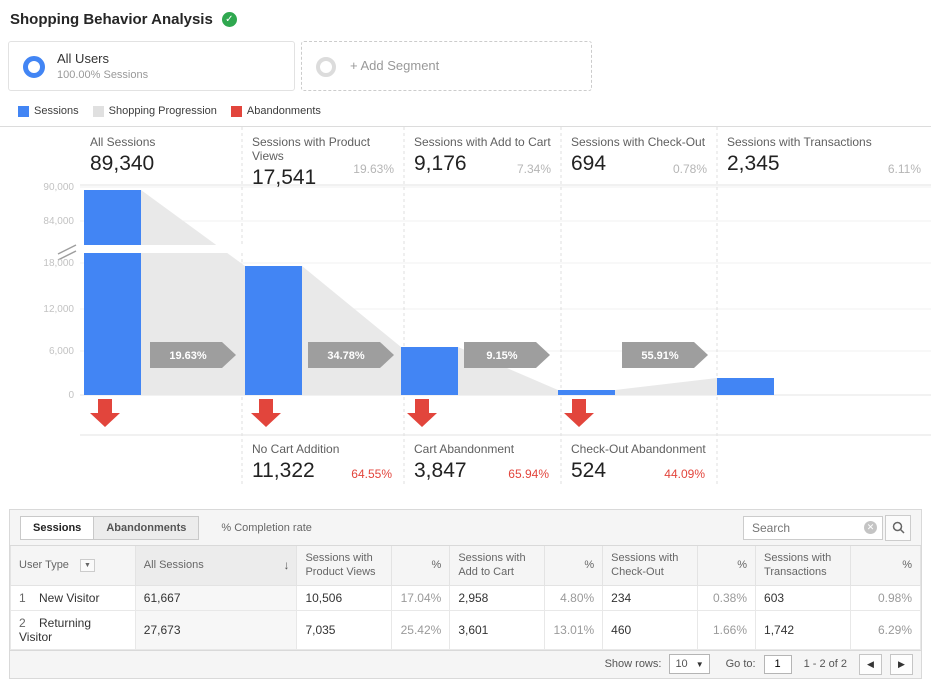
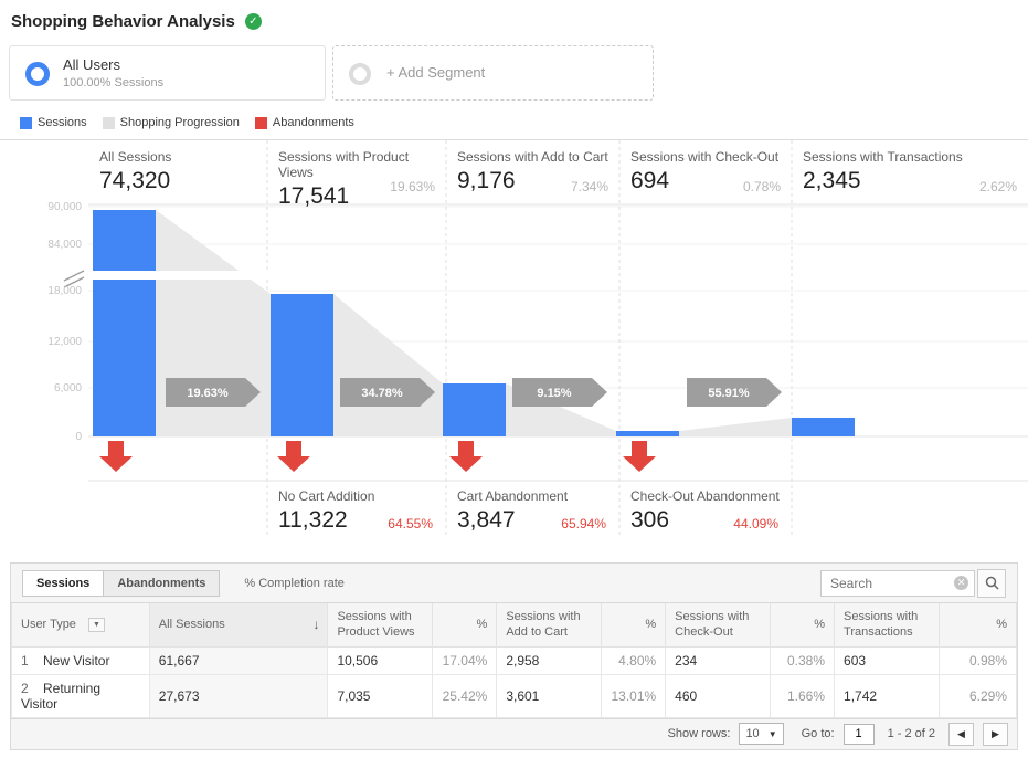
  Shopping Behavior Analysis
  ✓
  All Users
  100.00% Sessions
  + Add Segment
  Sessions
  Shopping Progression
  Abandonments
  19.63%
  34.78%
  9.15%
  55.91%
  90,000
  84,000
  18,000
  12,000
  6,000
  0
  All Sessions
- 89,340
+ 74,320
  Sessions with Product Views
  17,541
  19.63%
  Sessions with Add to Cart
  9,176
  7.34%
  Sessions with Check-Out
  694
  0.78%
  Sessions with Transactions
  2,345
- 6.11%
+ 2.62%
  No Cart Addition
  11,322
  64.55%
  Cart Abandonment
  3,847
  65.94%
  Check-Out Abandonment
- 524
+ 306
  44.09%
  Sessions
  Abandonments
  % Completion rate
  Search
  ✕
  User Type	All Sessions ↓	Sessions with Product Views	%	Sessions with Add to Cart	%	Sessions with Check-Out	%	Sessions with Transactions	%
  1 New Visitor	61,667	10,506	17.04%	2,958	4.80%	234	0.38%	603	0.98%
  2 Returning Visitor	27,673	7,035	25.42%	3,601	13.01%	460	1.66%	1,742	6.29%
  Show rows:
  10
  ▼
  Go to:
  1
  1 - 2 of 2
  ◀
  ▶
